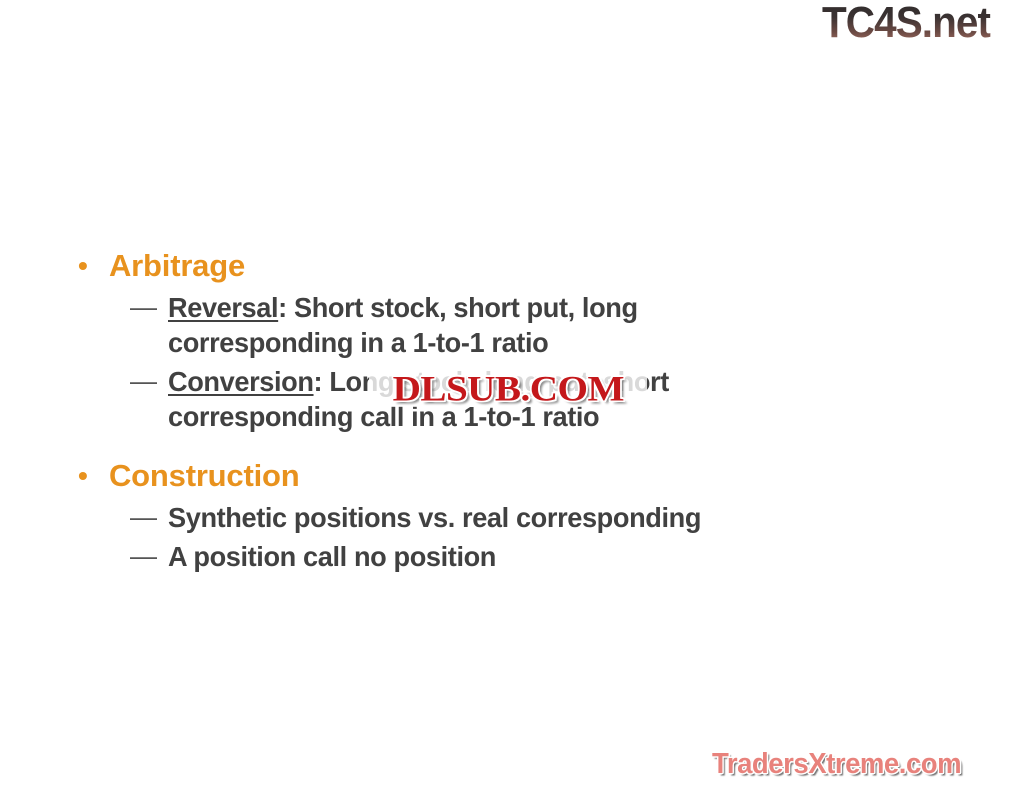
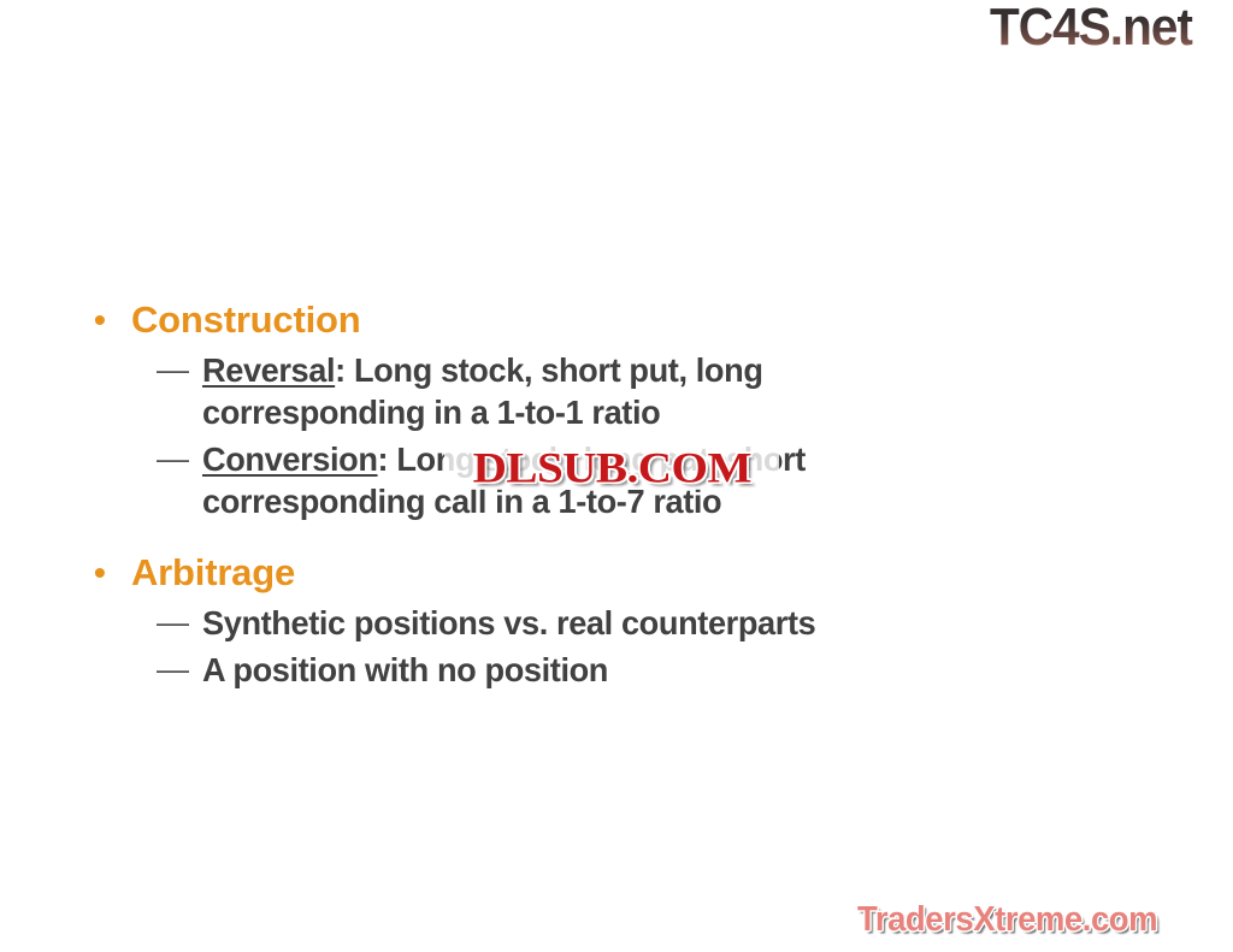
  TC4S.net
  •
- Arbitrage
+ Construction
  —
- Reversal: Short stock, short put, long corresponding in a 1-to-1 ratio
+ Reversal: Long stock, short put, long corresponding in a 1-to-1 ratio
  —
- Conversion: Long stock, long put, short corresponding call in a 1-to-1 ratio
+ Conversion: Long stock, long put, short corresponding call in a 1-to-7 ratio
  •
- Construction
+ Arbitrage
  —
- Synthetic positions vs. real corresponding
+ Synthetic positions vs. real counterparts
  —
- A position call no position
+ A position with no position
  DLSUB.COM
  TradersXtreme.com
